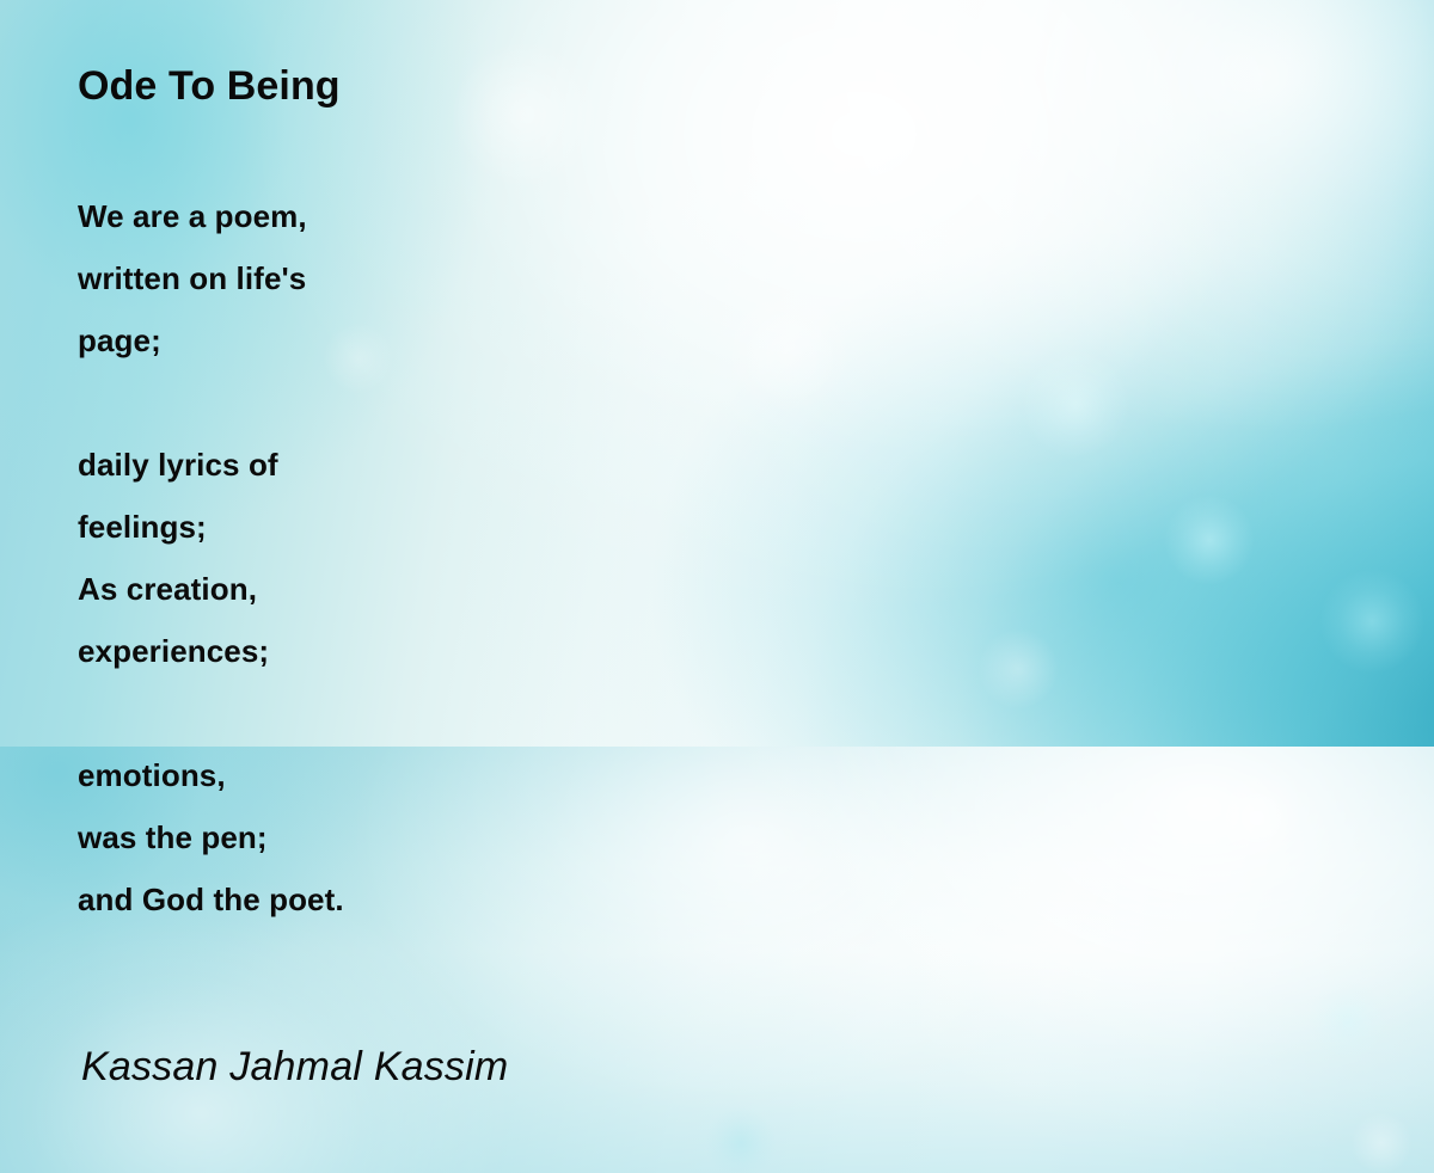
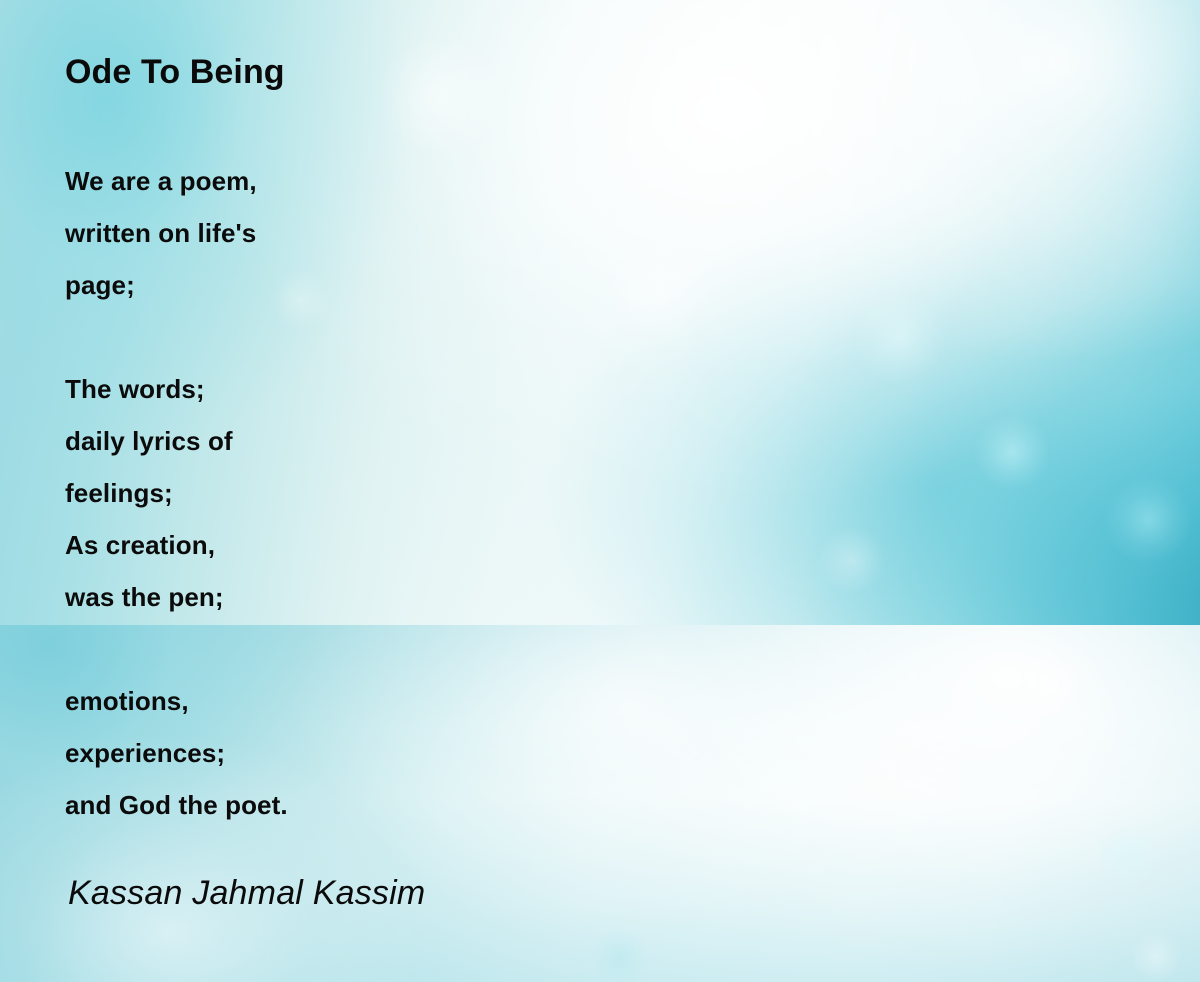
  Ode To Being
  We are a poem,
  written on life's
  page;
+ The words;
  daily lyrics of
  feelings;
  As creation,
- experiences;
+ was the pen;
  emotions,
- was the pen;
+ experiences;
  and God the poet.
  Kassan Jahmal Kassim
